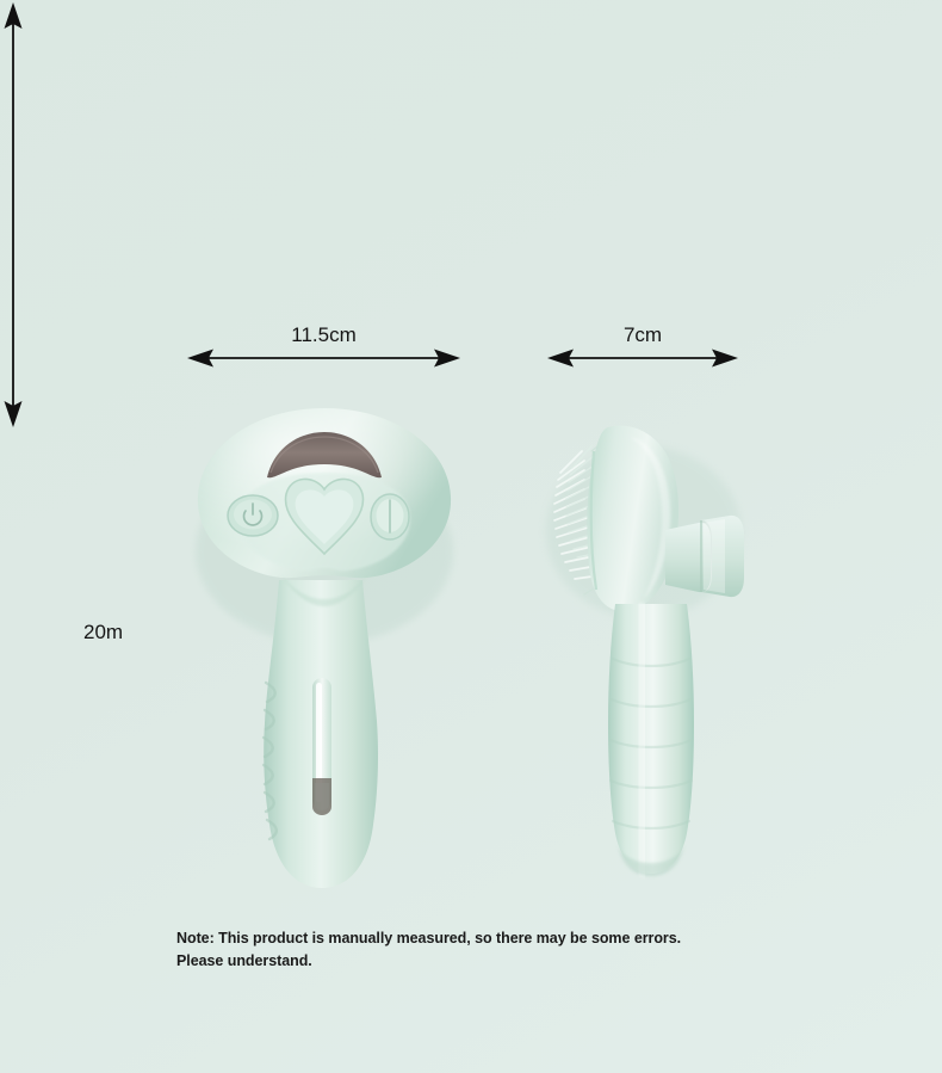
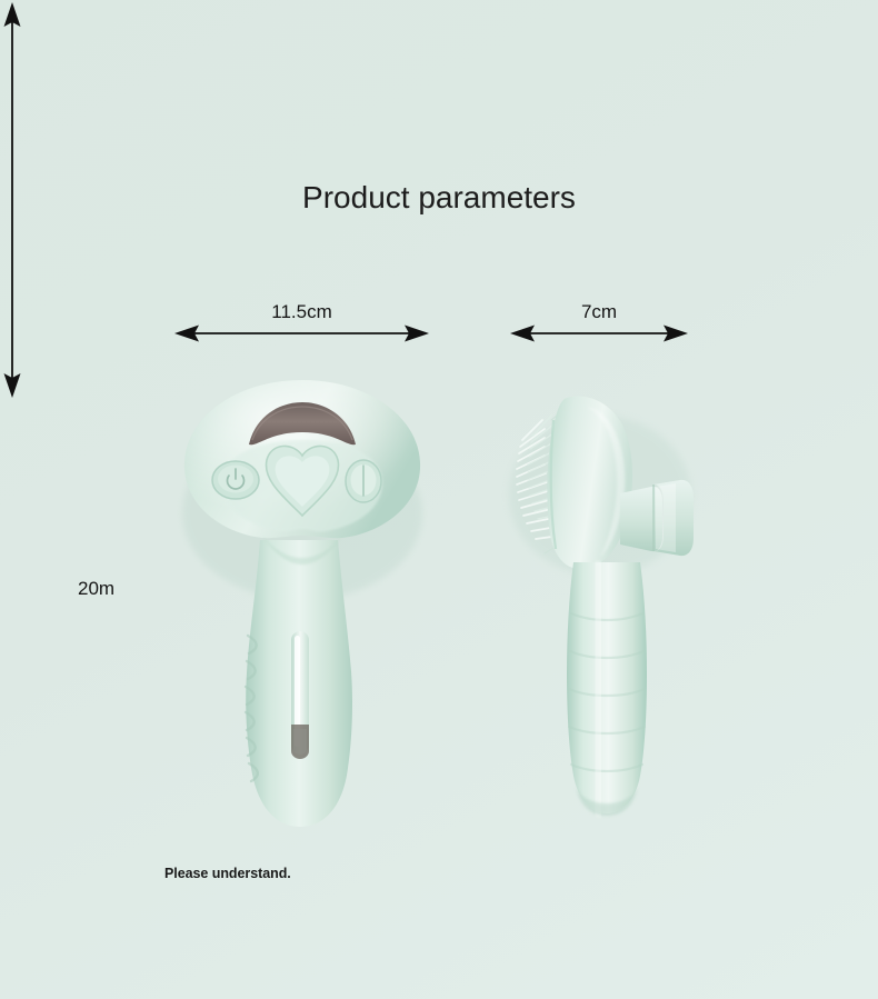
+ Product parameters
  11.5cm
  7cm
  20m
- Note: This product is manually measured, so there may be some errors.
  Please understand.
